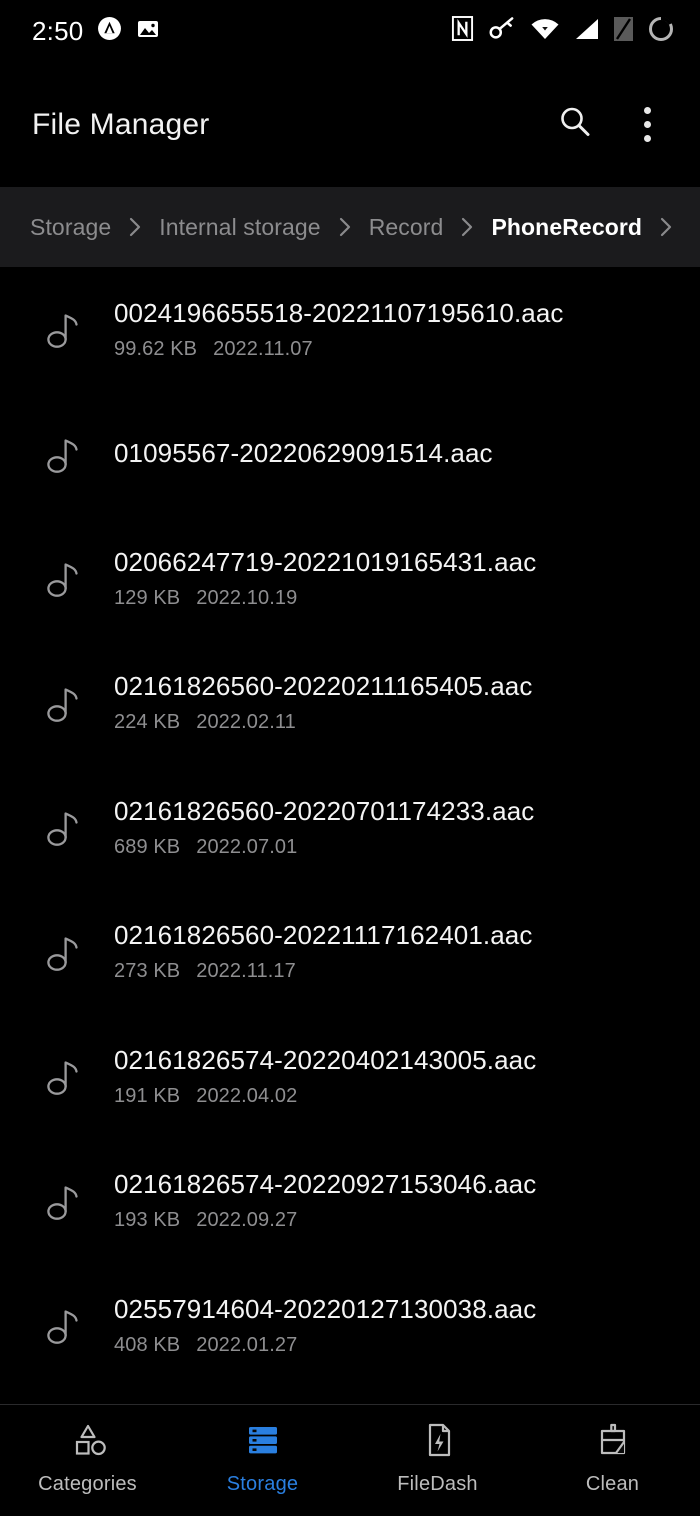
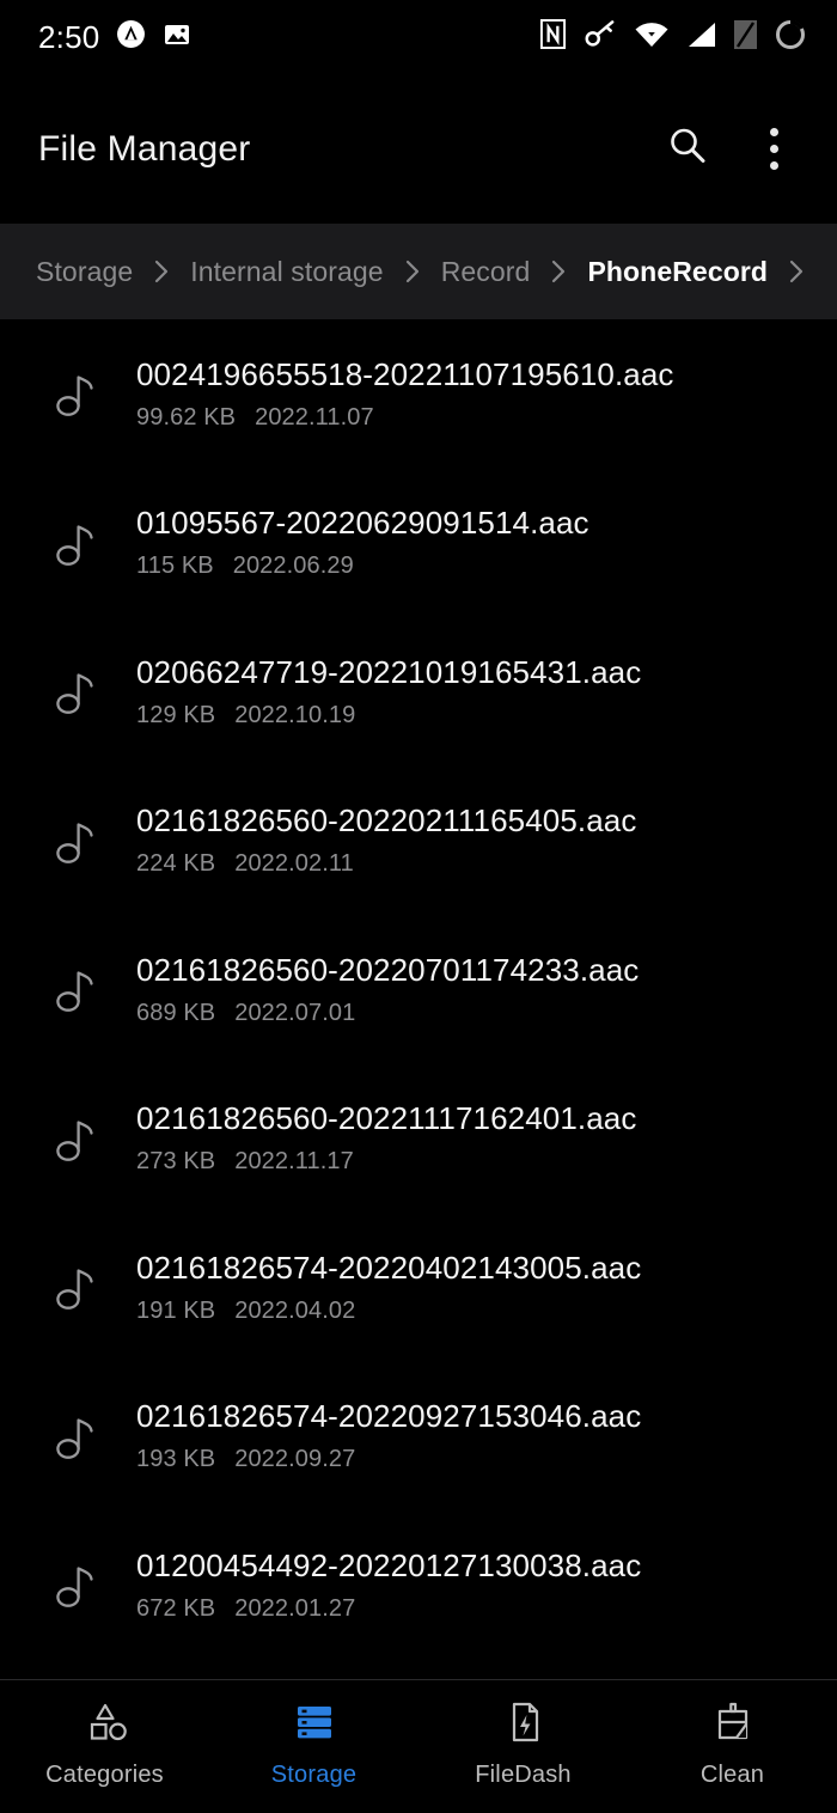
  2:50
  File Manager
  Storage
  Internal storage
  Record
  PhoneRecord
  0024196655518-20221107195610.aac
  99.62 KB 2022.11.07
  01095567-20220629091514.aac
+ 115 KB 2022.06.29
  02066247719-20221019165431.aac
  129 KB 2022.10.19
  02161826560-20220211165405.aac
  224 KB 2022.02.11
  02161826560-20220701174233.aac
  689 KB 2022.07.01
  02161826560-20221117162401.aac
  273 KB 2022.11.17
  02161826574-20220402143005.aac
  191 KB 2022.04.02
  02161826574-20220927153046.aac
  193 KB 2022.09.27
- 02557914604-20220127130038.aac
+ 01200454492-20220127130038.aac
- 408 KB 2022.01.27
+ 672 KB 2022.01.27
  Categories
  Storage
  FileDash
  Clean
